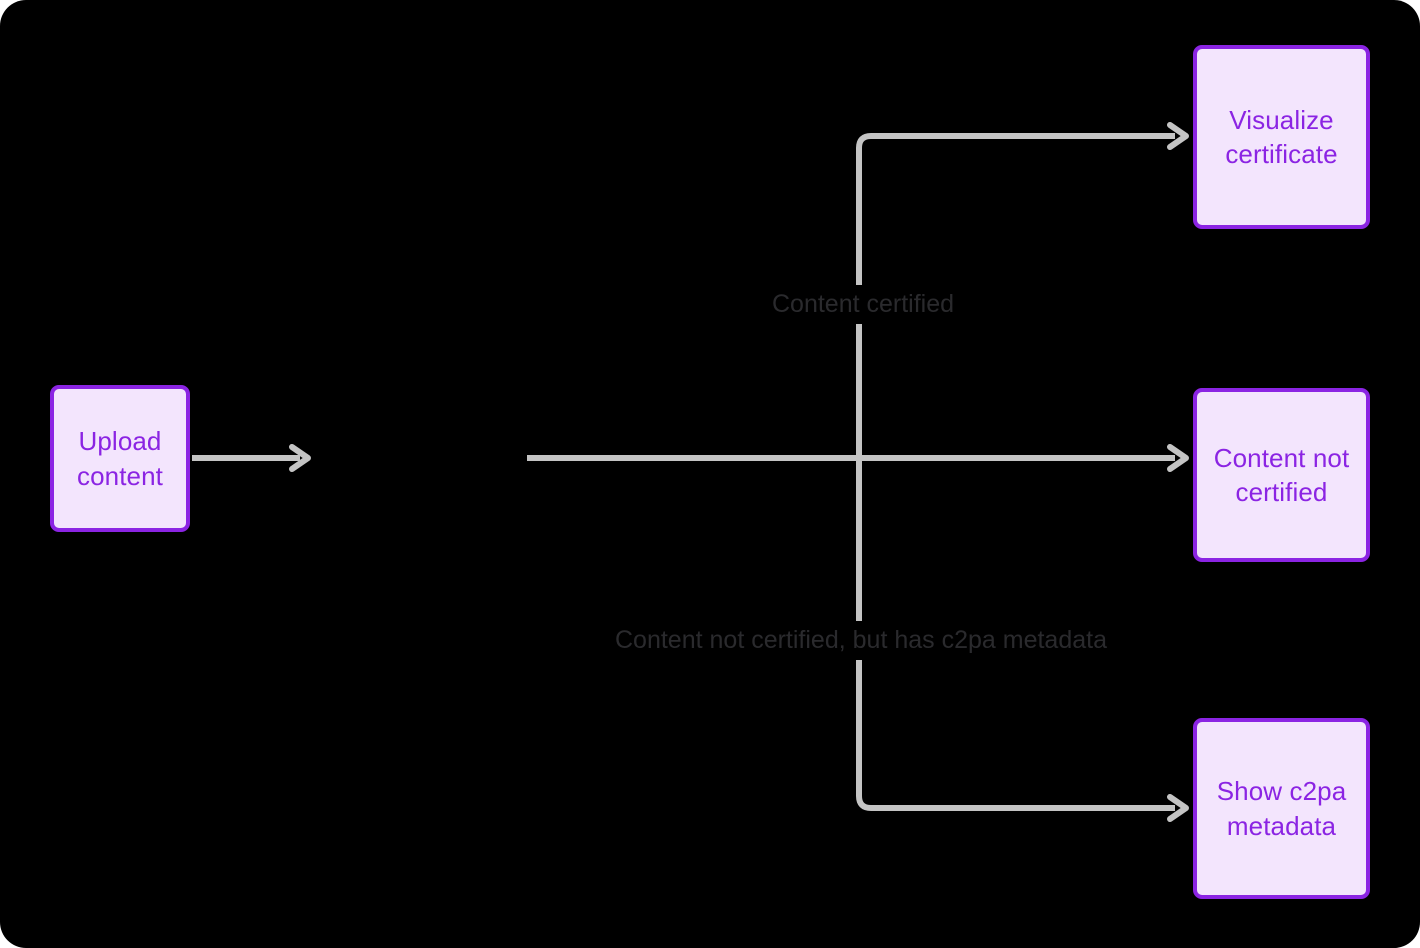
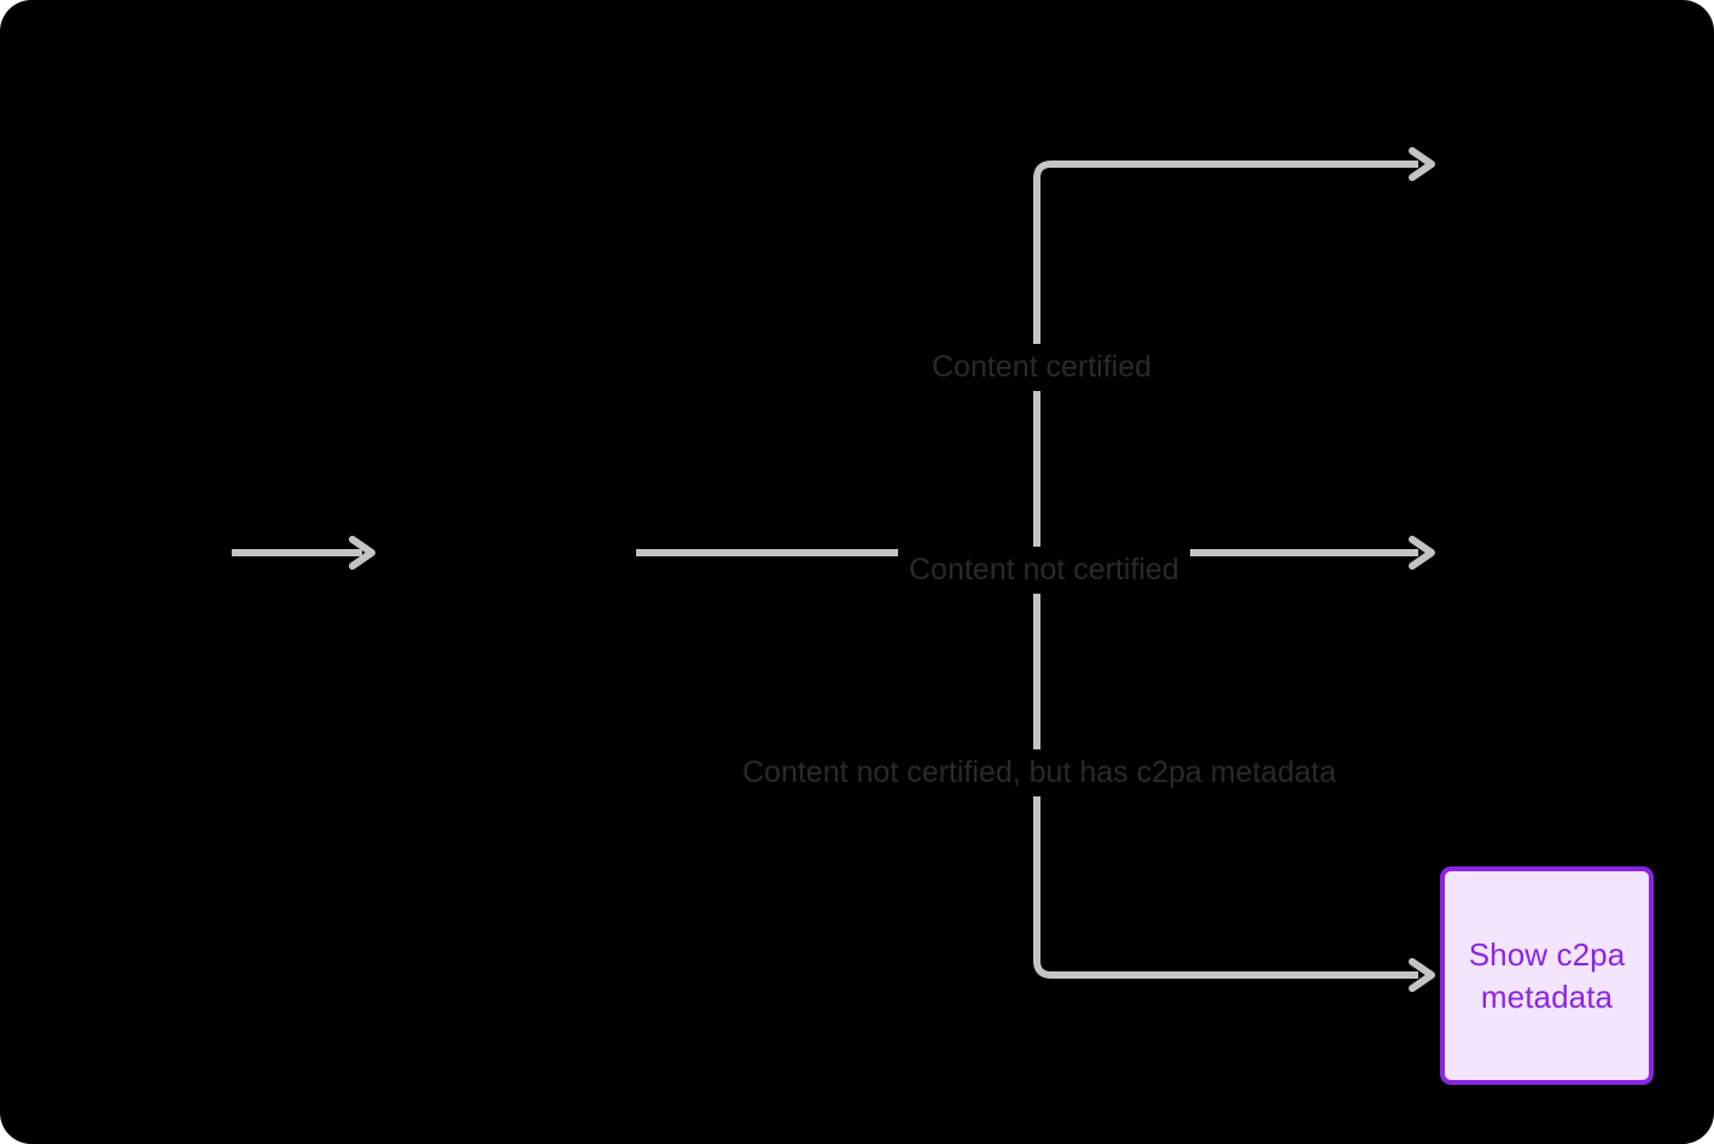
- Upload
- content
- Visualize
- certificate
- Content not
- certified
  Show c2pa
  metadata
  Content certified
+ Content not certified
  Content not certified, but has c2pa metadata
